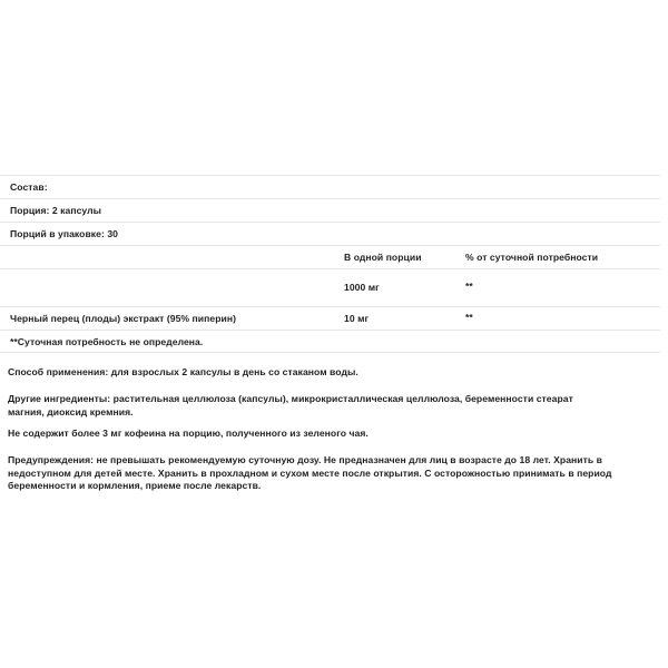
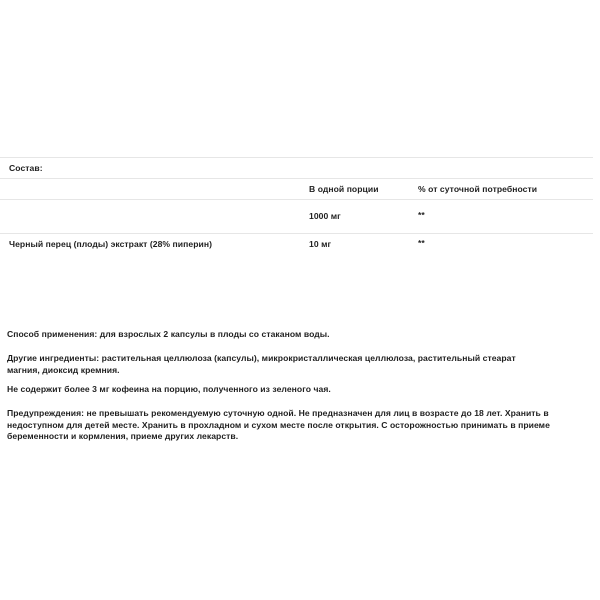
  Состав:
- Порция: 2 капсулы
- Порций в упаковке: 30
  В одной порции
  % от суточной потребности
  1000 мг
  **
- Черный перец (плоды) экстракт (95% пиперин)
+ Черный перец (плоды) экстракт (28% пиперин)
  10 мг
  **
- **Суточная потребность не определена.
- Способ применения: для взрослых 2 капсулы в день со стаканом воды.
+ Способ применения: для взрослых 2 капсулы в плоды со стаканом воды.
- Другие ингредиенты: растительная целлюлоза (капсулы), микрокристаллическая целлюлоза, беременности стеарат
+ Другие ингредиенты: растительная целлюлоза (капсулы), микрокристаллическая целлюлоза, растительный стеарат
  магния, диоксид кремния.
  Не содержит более 3 мг кофеина на порцию, полученного из зеленого чая.
- Предупреждения: не превышать рекомендуемую суточную дозу. Не предназначен для лиц в возрасте до 18 лет. Хранить в
+ Предупреждения: не превышать рекомендуемую суточную одной. Не предназначен для лиц в возрасте до 18 лет. Хранить в
- недоступном для детей месте. Хранить в прохладном и сухом месте после открытия. С осторожностью принимать в период
+ недоступном для детей месте. Хранить в прохладном и сухом месте после открытия. С осторожностью принимать в приеме
- беременности и кормления, приеме после лекарств.
+ беременности и кормления, приеме других лекарств.
